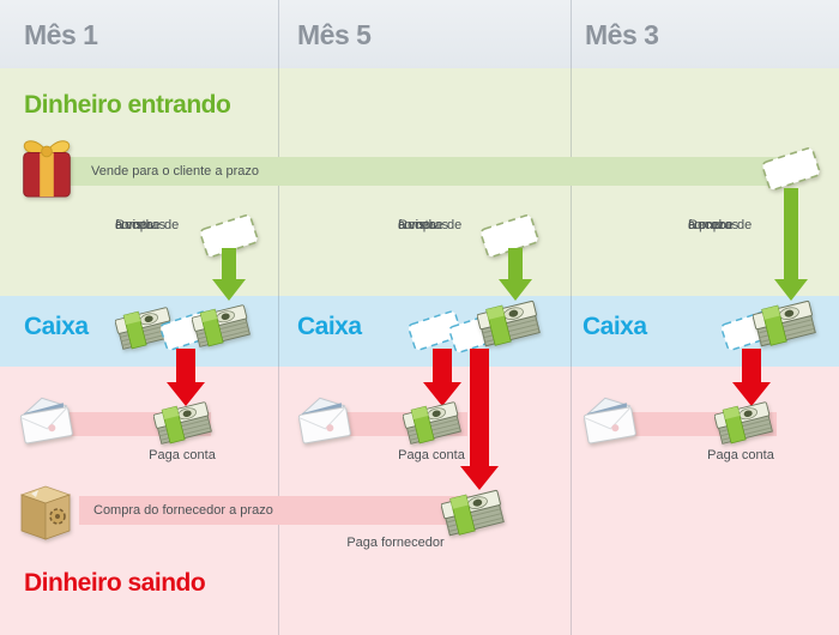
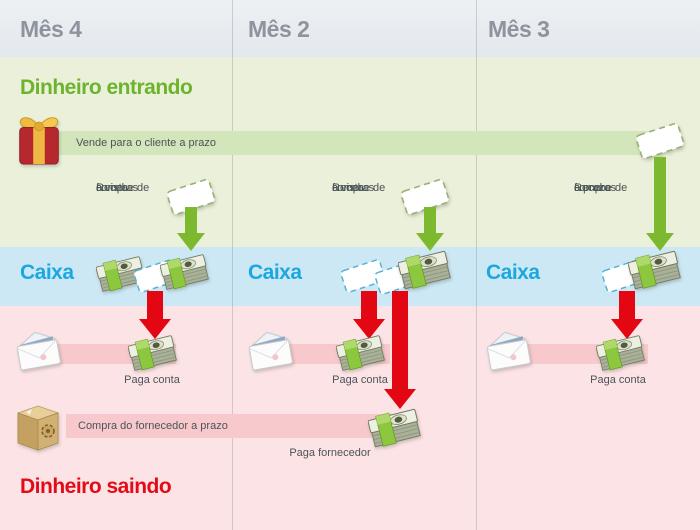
- Mês 1
+ Mês 4
- Mês 5
+ Mês 2
  Mês 3
  Dinheiro entrando
  Dinheiro saindo
  Caixa
  Caixa
  Caixa
  Vende para o cliente a prazo
  Recebe de
  compras
  à vista
  Recebe de
  compras
  à vista
  Recebe de
  compras
  à prazo
  Paga conta
  Paga conta
  Paga conta
  Compra do fornecedor a prazo
  Paga fornecedor
